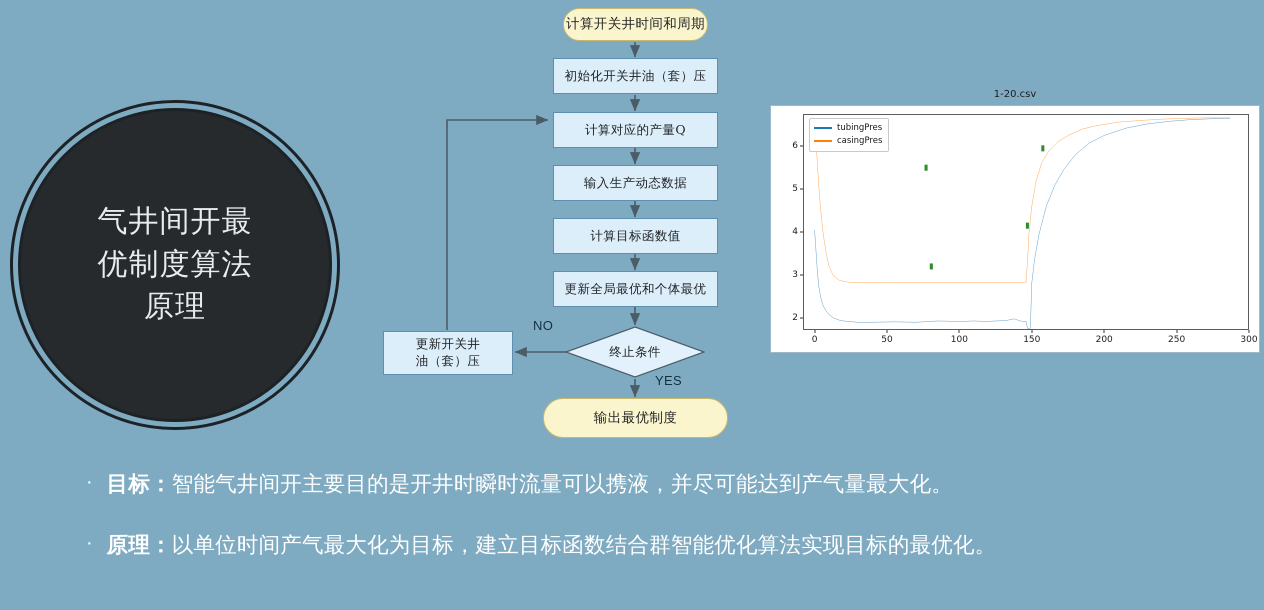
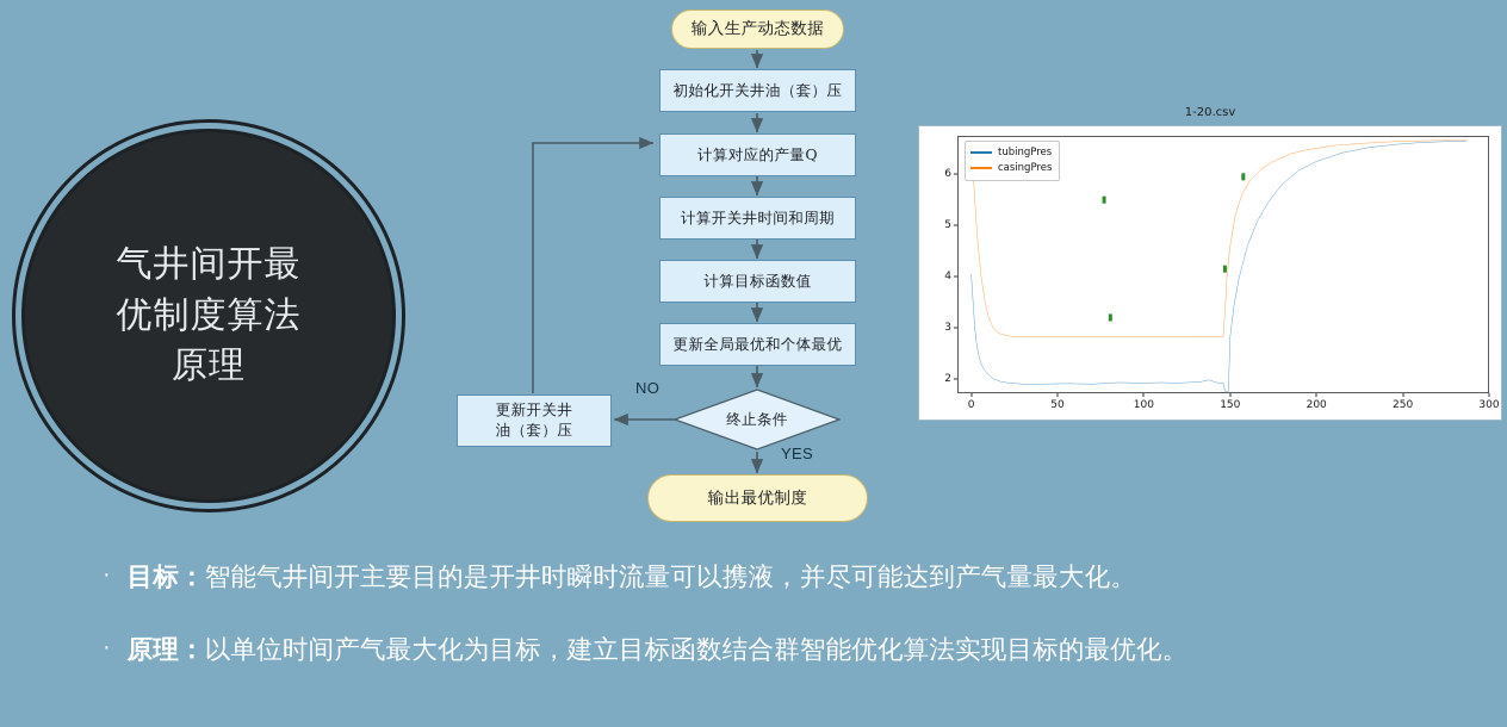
  气井间开最
  优制度算法
  原理
- 计算开关井时间和周期
+ 输入生产动态数据
  初始化开关井油（套）压
  计算对应的产量Q
- 输入生产动态数据
+ 计算开关井时间和周期
  计算目标函数值
  更新全局最优和个体最优
  终止条件
  更新开关井
  油（套）压
  输出最优制度
  NO
  YES
  1-20.csv
  2
  3
  4
  5
  6
  0
  50
  100
  150
  200
  250
  300
  tubingPres
  casingPres
  ·
  目标：智能气井间开主要目的是开井时瞬时流量可以携液，并尽可能达到产气量最大化。
  ·
  原理：以单位时间产气最大化为目标，建立目标函数结合群智能优化算法实现目标的最优化。
